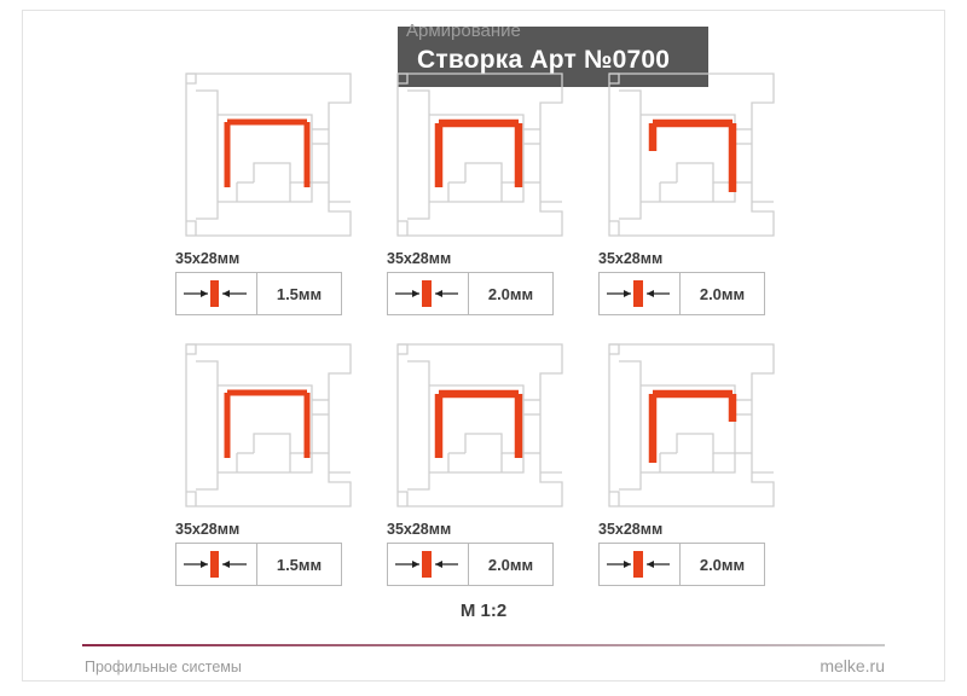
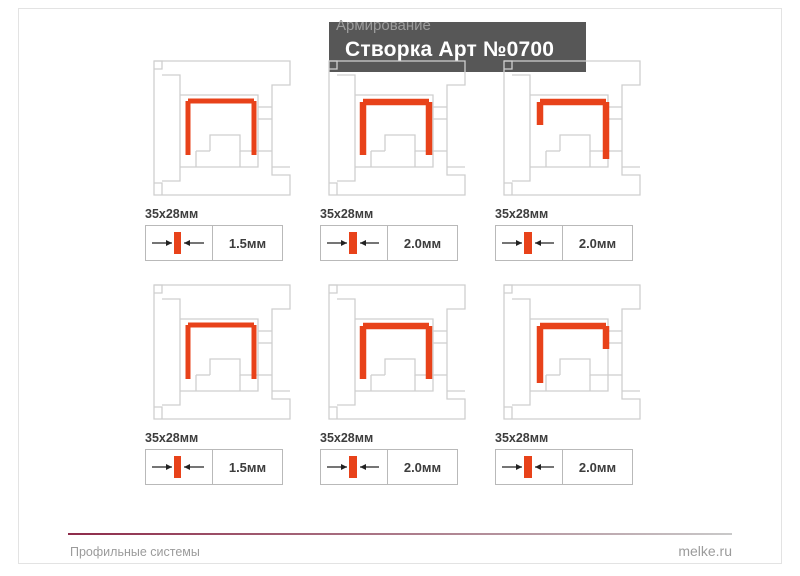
  Армирование
  Створка Арт №0700
  35x28мм
  1.5мм
  35x28мм
  2.0мм
  35x28мм
  2.0мм
  35x28мм
  1.5мм
  35x28мм
  2.0мм
  35x28мм
  2.0мм
- М 1:2
  Профильные системы
  melke.ru
